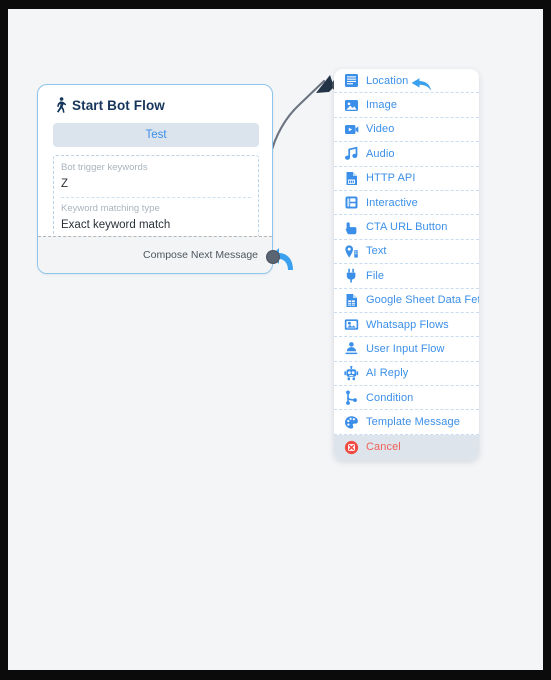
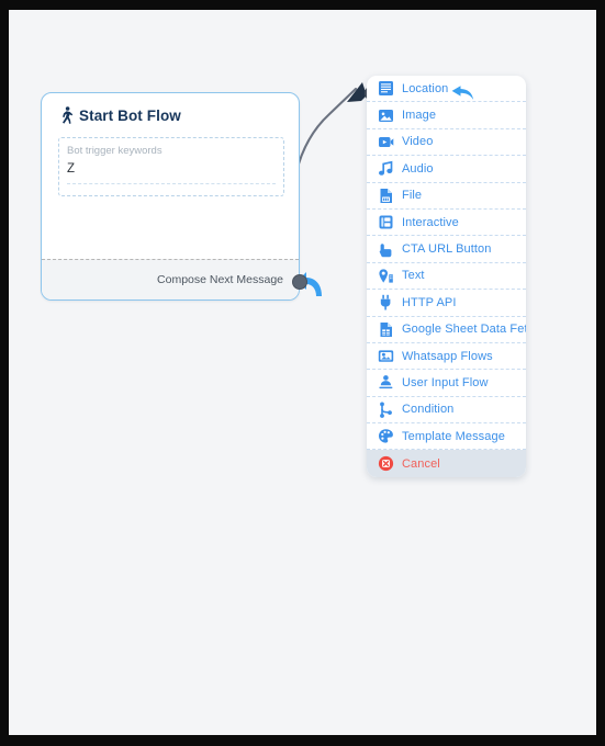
  Start Bot Flow
- Test
  Bot trigger keywords
  Z
- Keyword matching type
- Exact keyword match
  Compose Next Message
  Location
  Image
  Video
  Audio
- HTTP API
+ File
  Interactive
  CTA URL Button
  Text
- File
+ HTTP API
  Google Sheet Data Fe
  Whatsapp Flows
  User Input Flow
- AI Reply
  Condition
  Template Message
  Cancel
